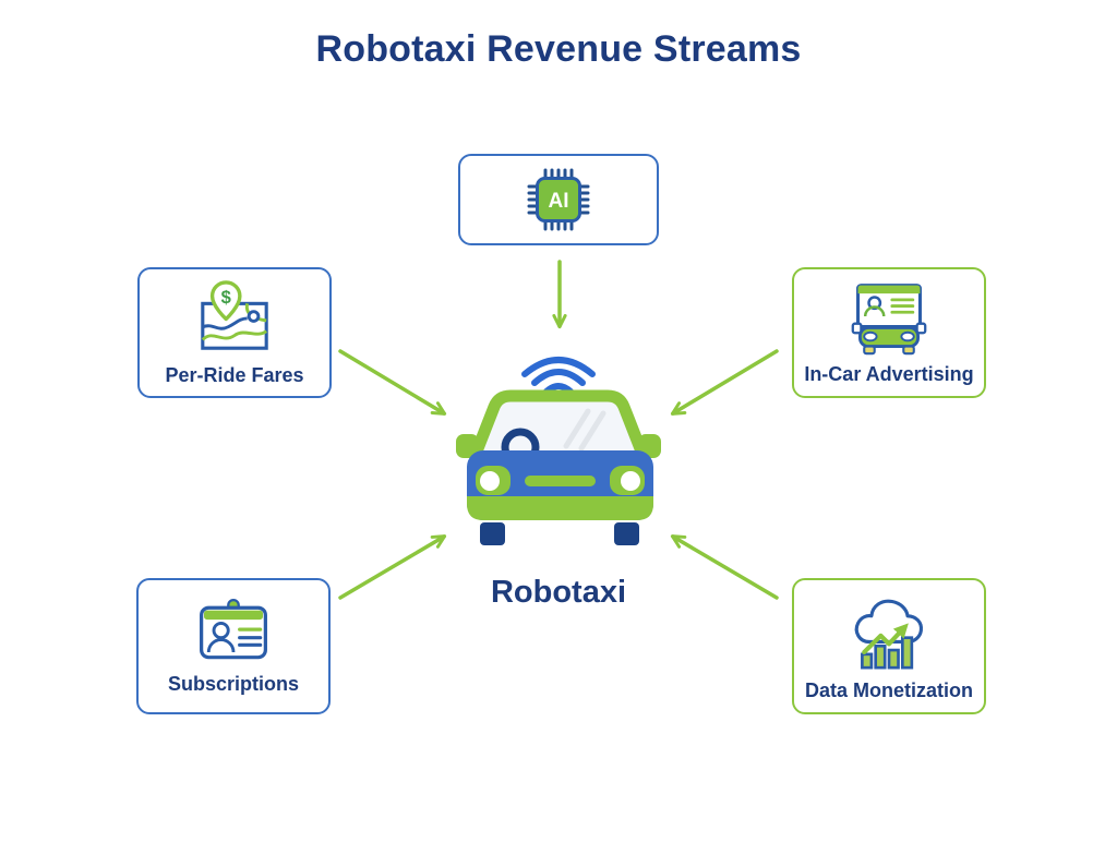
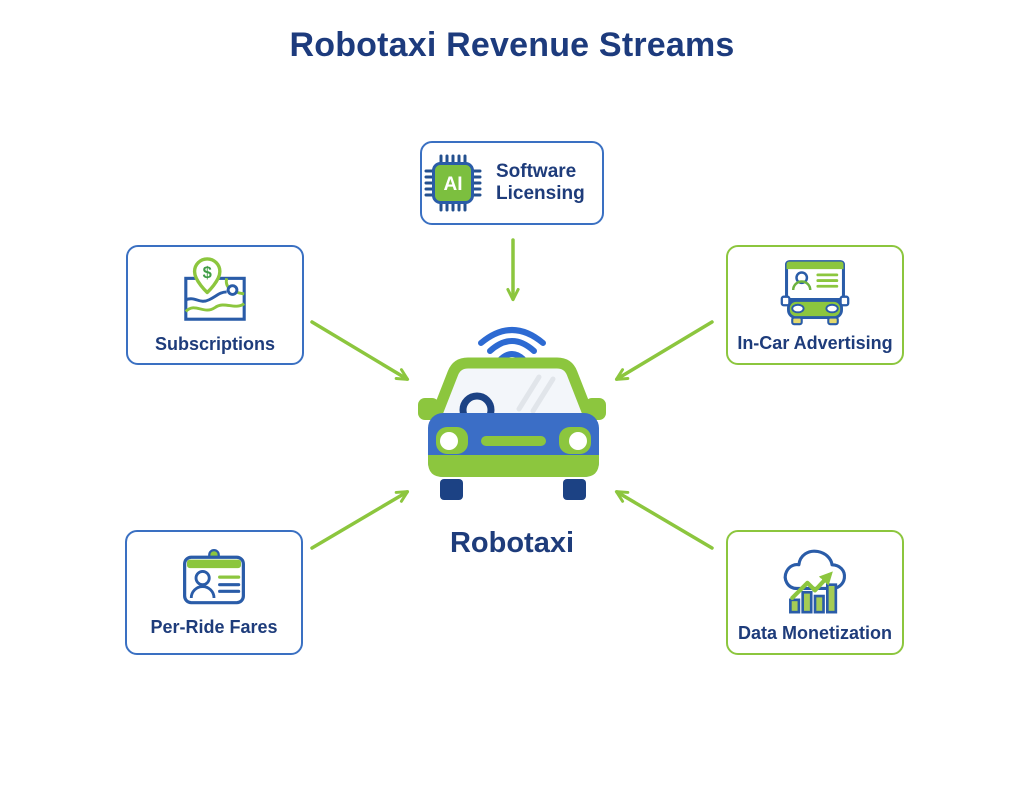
  Robotaxi Revenue Streams
  AI
+ Software Licensing
  $
- Per-Ride Fares
+ Subscriptions
  In-Car Advertising
- Subscriptions
+ Per-Ride Fares
  Data Monetization
  Robotaxi
